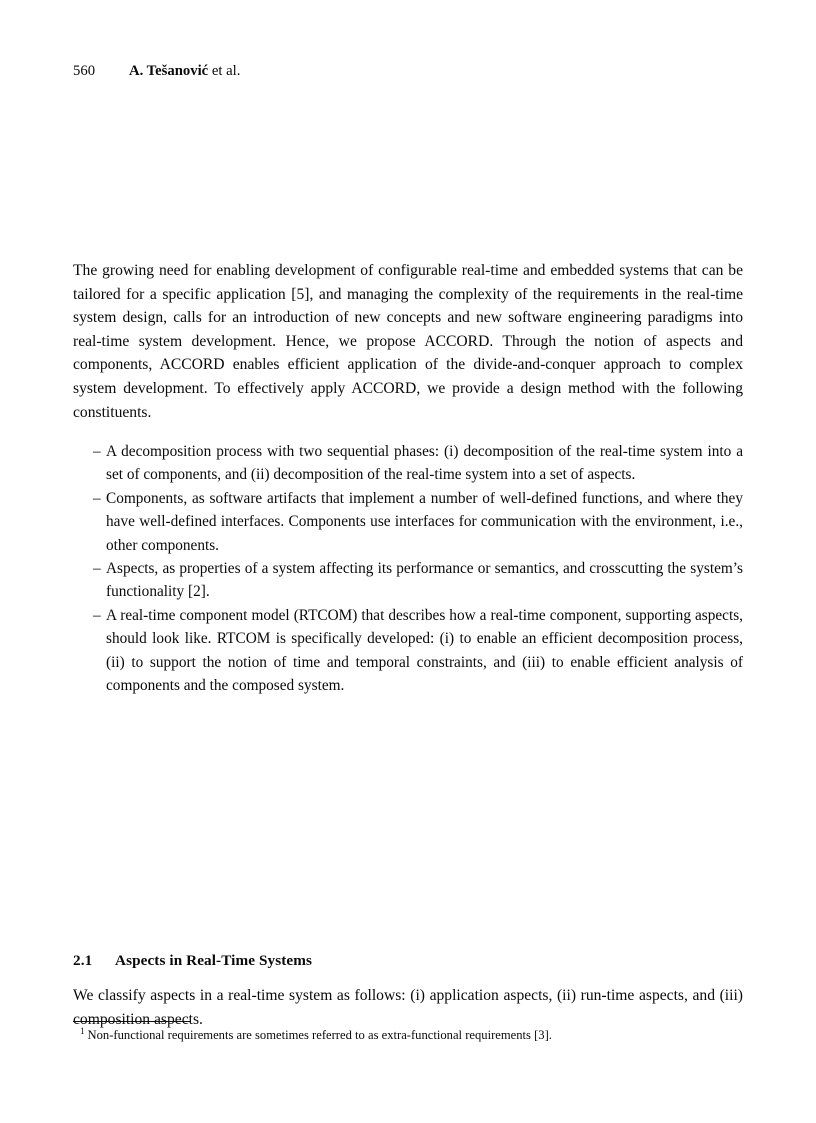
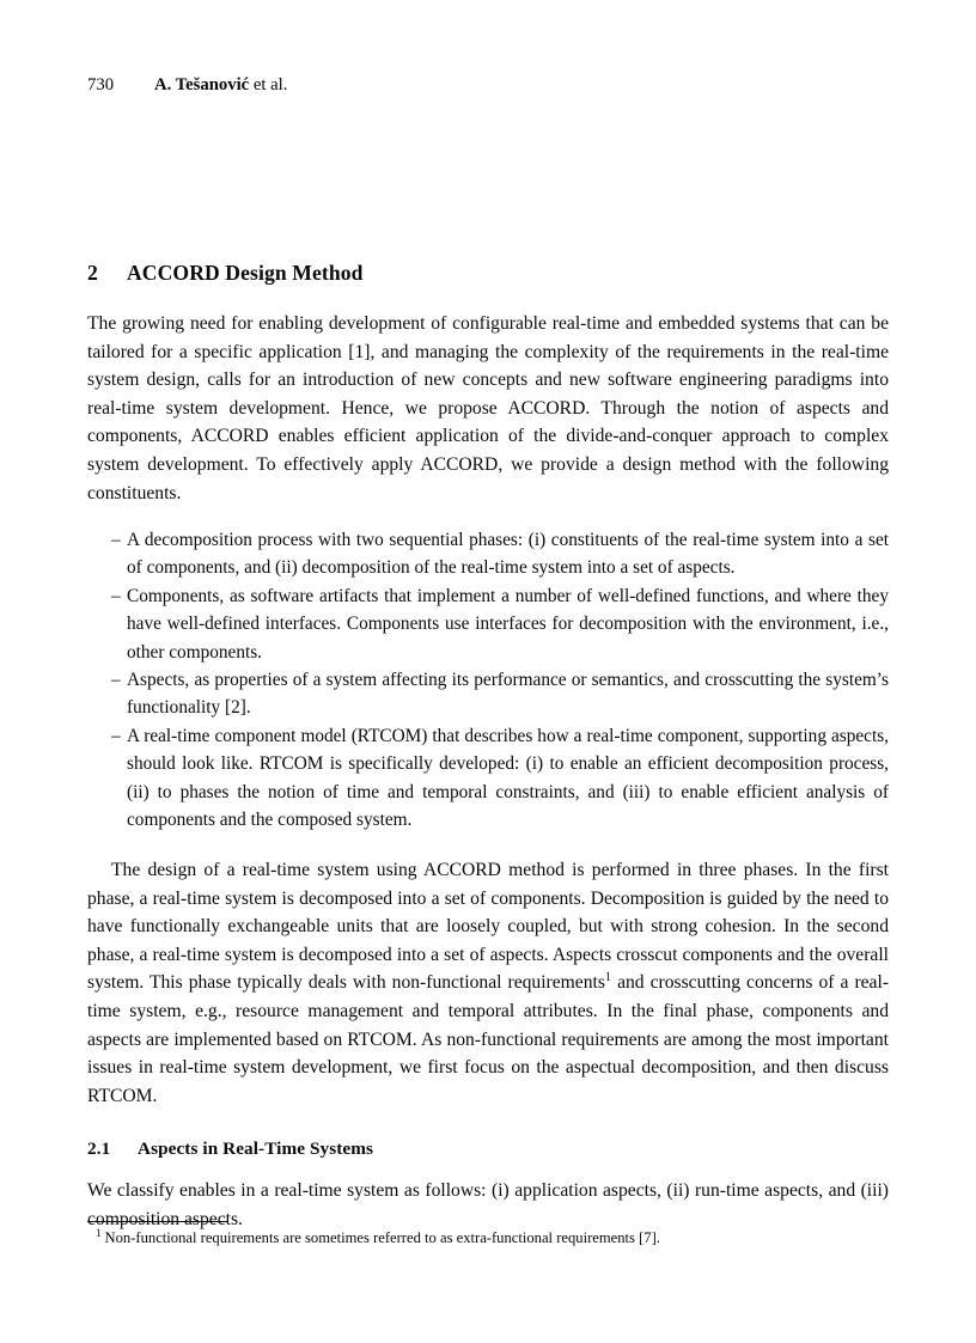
- 560 A. Tešanović et al.
+ 730 A. Tešanović et al.
+ 2 ACCORD Design Method
- The growing need for enabling development of configurable real-time and embedded systems that can be tailored for a specific application [5], and managing the complexity of the requirements in the real-time system design, calls for an introduction of new concepts and new software engineering paradigms into real-time system development. Hence, we propose ACCORD. Through the notion of aspects and components, ACCORD enables efficient application of the divide-and-conquer approach to complex system development. To effectively apply ACCORD, we provide a design method with the following constituents.
+ The growing need for enabling development of configurable real-time and embedded systems that can be tailored for a specific application [1], and managing the complexity of the requirements in the real-time system design, calls for an introduction of new concepts and new software engineering paradigms into real-time system development. Hence, we propose ACCORD. Through the notion of aspects and components, ACCORD enables efficient application of the divide-and-conquer approach to complex system development. To effectively apply ACCORD, we provide a design method with the following constituents.
  –
- A decomposition process with two sequential phases: (i) decomposition of the real-time system into a set of components, and (ii) decomposition of the real-time system into a set of aspects.
+ A decomposition process with two sequential phases: (i) constituents of the real-time system into a set of components, and (ii) decomposition of the real-time system into a set of aspects.
  –
- Components, as software artifacts that implement a number of well-defined functions, and where they have well-defined interfaces. Components use interfaces for communication with the environment, i.e., other components.
+ Components, as software artifacts that implement a number of well-defined functions, and where they have well-defined interfaces. Components use interfaces for decomposition with the environment, i.e., other components.
  –
  Aspects, as properties of a system affecting its performance or semantics, and crosscutting the system’s functionality [2].
  –
- A real-time component model (RTCOM) that describes how a real-time component, supporting aspects, should look like. RTCOM is specifically developed: (i) to enable an efficient decomposition process, (ii) to support the notion of time and temporal constraints, and (iii) to enable efficient analysis of components and the composed system.
+ A real-time component model (RTCOM) that describes how a real-time component, supporting aspects, should look like. RTCOM is specifically developed: (i) to enable an efficient decomposition process, (ii) to phases the notion of time and temporal constraints, and (iii) to enable efficient analysis of components and the composed system.
+ The design of a real-time system using ACCORD method is performed in three phases. In the first phase, a real-time system is decomposed into a set of components. Decomposition is guided by the need to have functionally exchangeable units that are loosely coupled, but with strong cohesion. In the second phase, a real-time system is decomposed into a set of aspects. Aspects crosscut components and the overall system. This phase typically deals with non-functional requirements1 and crosscutting concerns of a real-time system, e.g., resource management and temporal attributes. In the final phase, components and aspects are implemented based on RTCOM. As non-functional requirements are among the most important issues in real-time system development, we first focus on the aspectual decomposition, and then discuss RTCOM.
  2.1 Aspects in Real-Time Systems
- We classify aspects in a real-time system as follows: (i) application aspects, (ii) run-time aspects, and (iii) composition aspects.
+ We classify enables in a real-time system as follows: (i) application aspects, (ii) run-time aspects, and (iii) composition aspects.
- 1 Non-functional requirements are sometimes referred to as extra-functional requirements [3].
+ 1 Non-functional requirements are sometimes referred to as extra-functional requirements [7].
